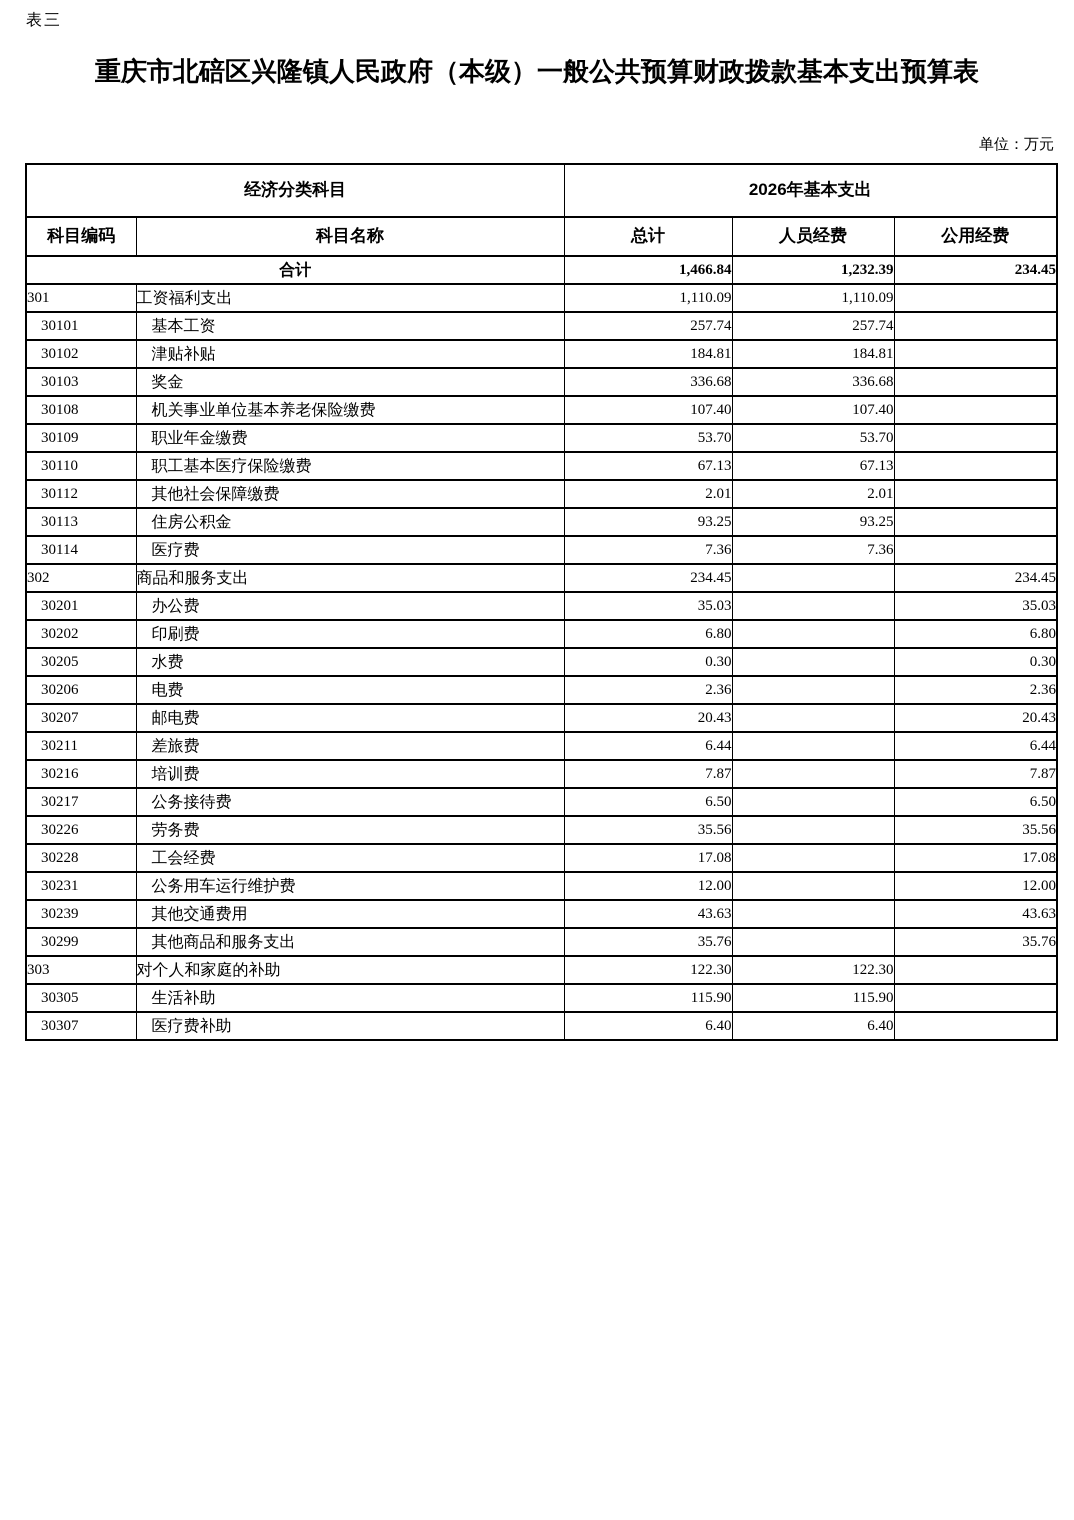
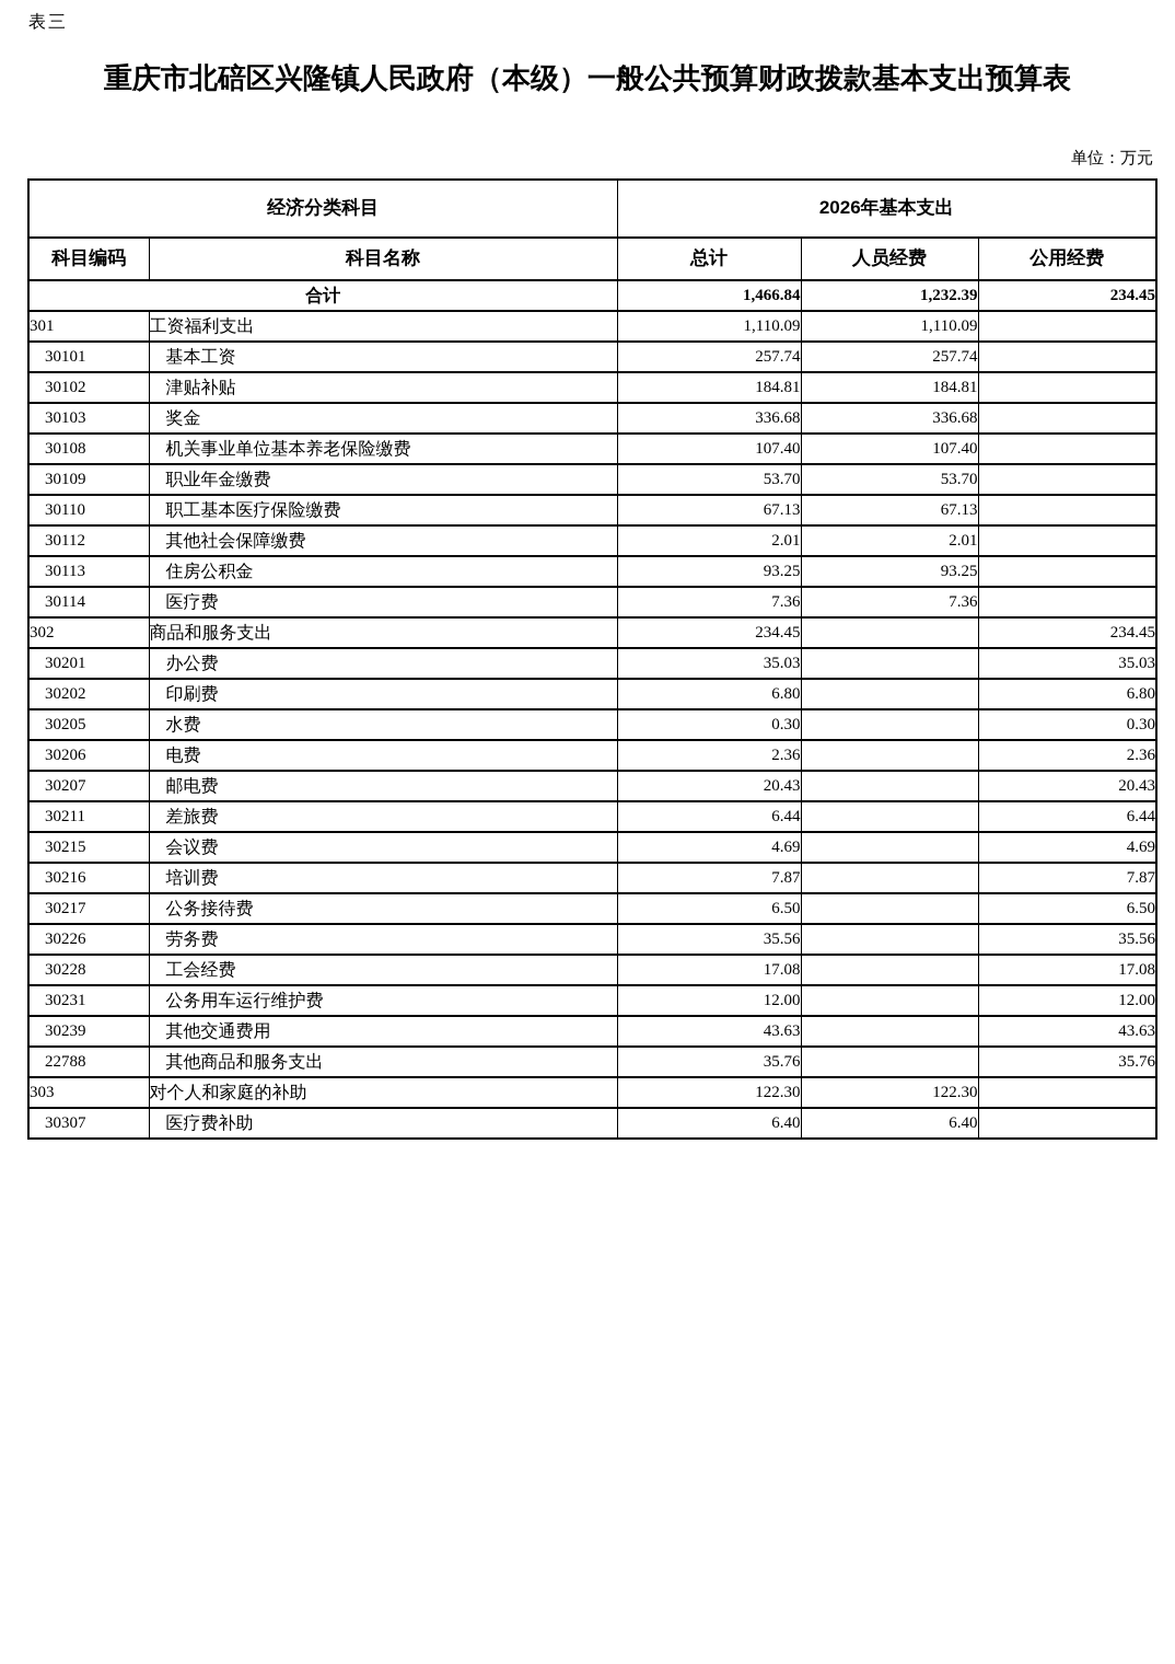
  表三
  重庆市北碚区兴隆镇人民政府（本级）一般公共预算财政拨款基本支出预算表
  单位：万元
  经济分类科目	2026年基本支出
  科目编码	科目名称	总计	人员经费	公用经费
  合计	1,466.84	1,232.39	234.45
  301	工资福利支出	1,110.09	1,110.09
  30101	基本工资	257.74	257.74
  30102	津贴补贴	184.81	184.81
  30103	奖金	336.68	336.68
  30108	机关事业单位基本养老保险缴费	107.40	107.40
  30109	职业年金缴费	53.70	53.70
  30110	职工基本医疗保险缴费	67.13	67.13
  30112	其他社会保障缴费	2.01	2.01
  30113	住房公积金	93.25	93.25
  30114	医疗费	7.36	7.36
  302	商品和服务支出	234.45		234.45
  30201	办公费	35.03		35.03
  30202	印刷费	6.80		6.80
  30205	水费	0.30		0.30
  30206	电费	2.36		2.36
  30207	邮电费	20.43		20.43
  30211	差旅费	6.44		6.44
+ 30215	会议费	4.69		4.69
  30216	培训费	7.87		7.87
  30217	公务接待费	6.50		6.50
  30226	劳务费	35.56		35.56
  30228	工会经费	17.08		17.08
  30231	公务用车运行维护费	12.00		12.00
  30239	其他交通费用	43.63		43.63
- 30299	其他商品和服务支出	35.76		35.76
+ 22788	其他商品和服务支出	35.76		35.76
  303	对个人和家庭的补助	122.30	122.30
- 30305	生活补助	115.90	115.90
  30307	医疗费补助	6.40	6.40
